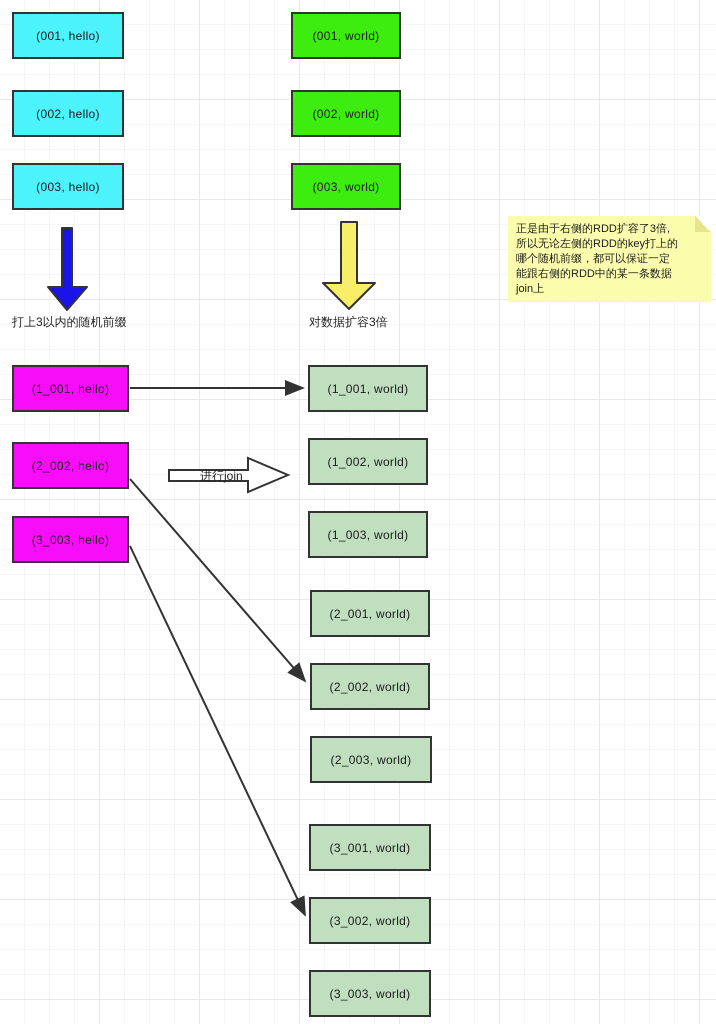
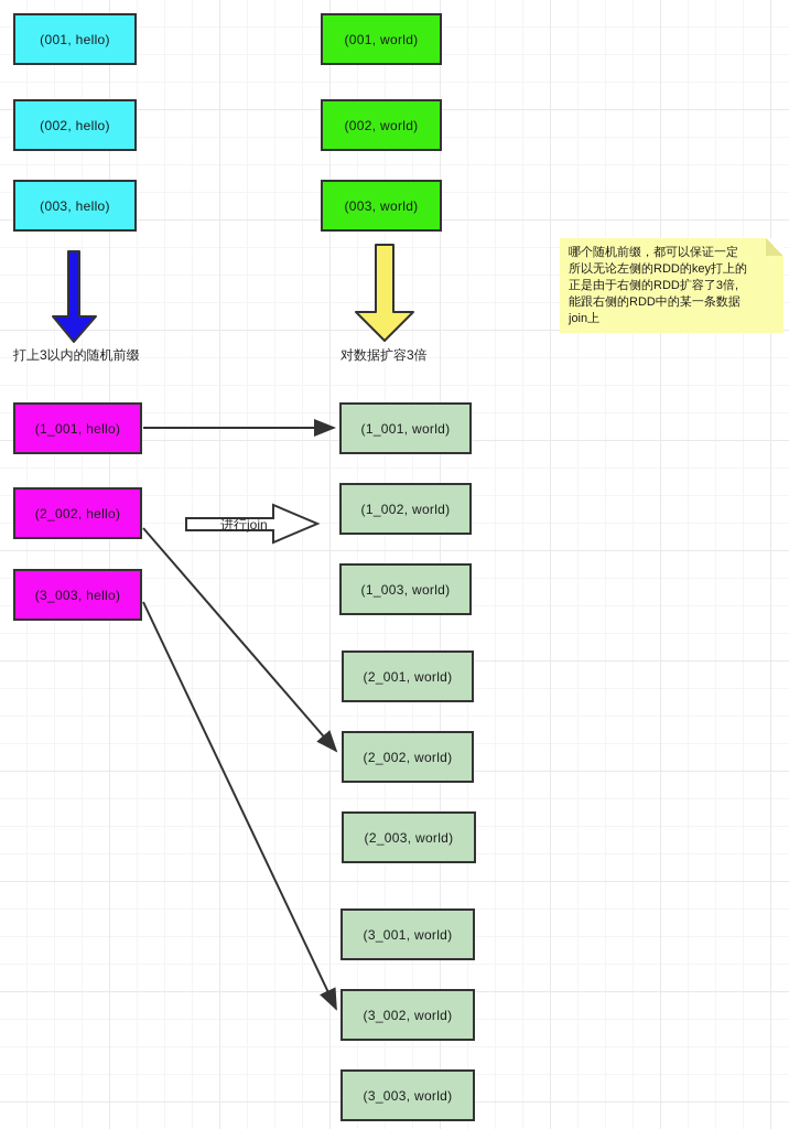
  (001, hello)
  (002, hello)
  (003, hello)
  (001, world)
  (002, world)
  (003, world)
  打上3以内的随机前缀
  对数据扩容3倍
  进行join
  (1_001, hello)
  (2_002, hello)
  (3_003, hello)
  (1_001, world)
  (1_002, world)
  (1_003, world)
  (2_001, world)
  (2_002, world)
  (2_003, world)
  (3_001, world)
  (3_002, world)
  (3_003, world)
- 正是由于右侧的RDD扩容了3倍,
+ 哪个随机前缀，都可以保证一定
  所以无论左侧的RDD的key打上的
- 哪个随机前缀，都可以保证一定
+ 正是由于右侧的RDD扩容了3倍,
  能跟右侧的RDD中的某一条数据
  join上
